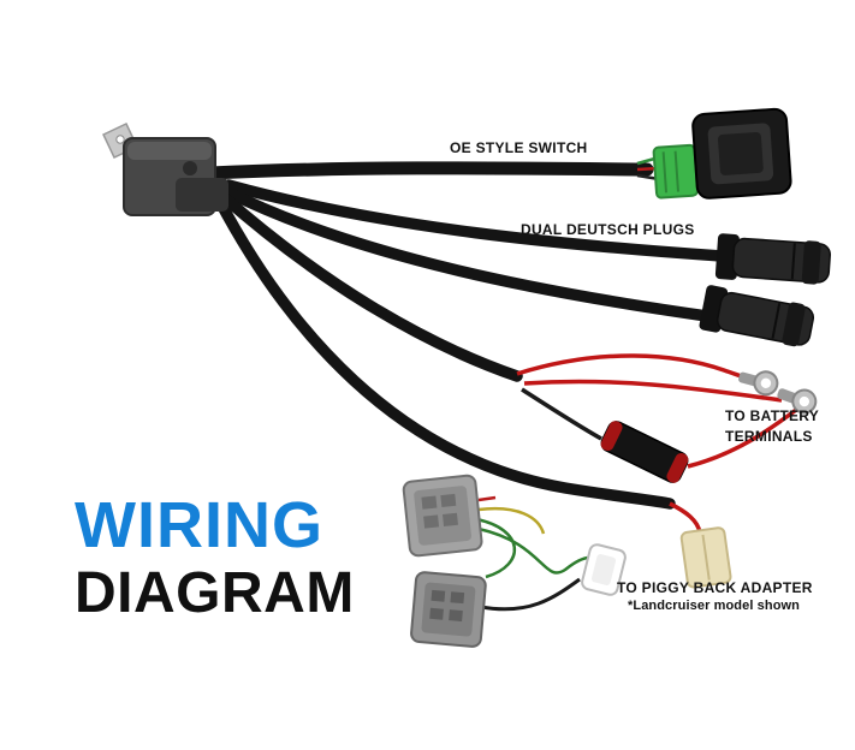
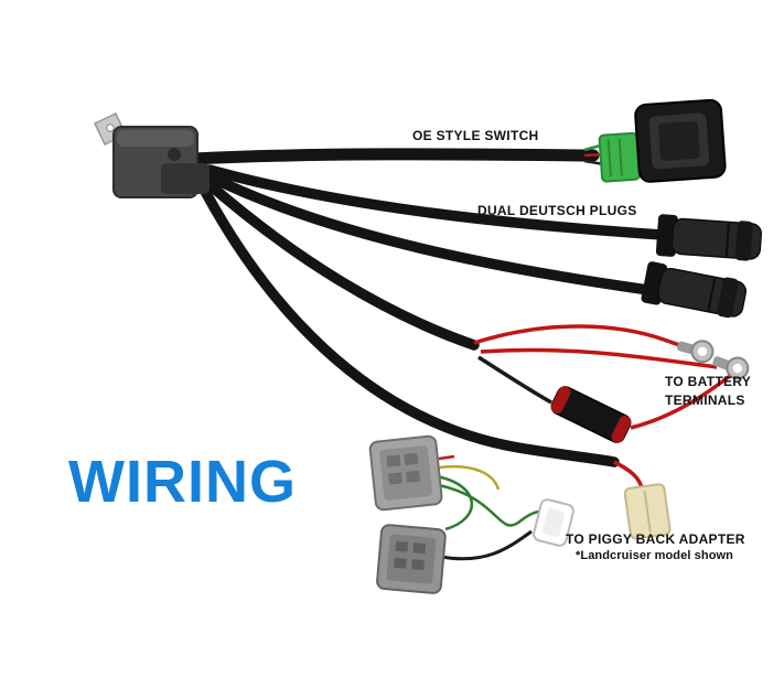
  OE STYLE SWITCH
  DUAL DEUTSCH PLUGS
  TO BATTERY
  TERMINALS
  TO PIGGY BACK ADAPTER
  *Landcruiser model shown
  WIRING
- DIAGRAM
